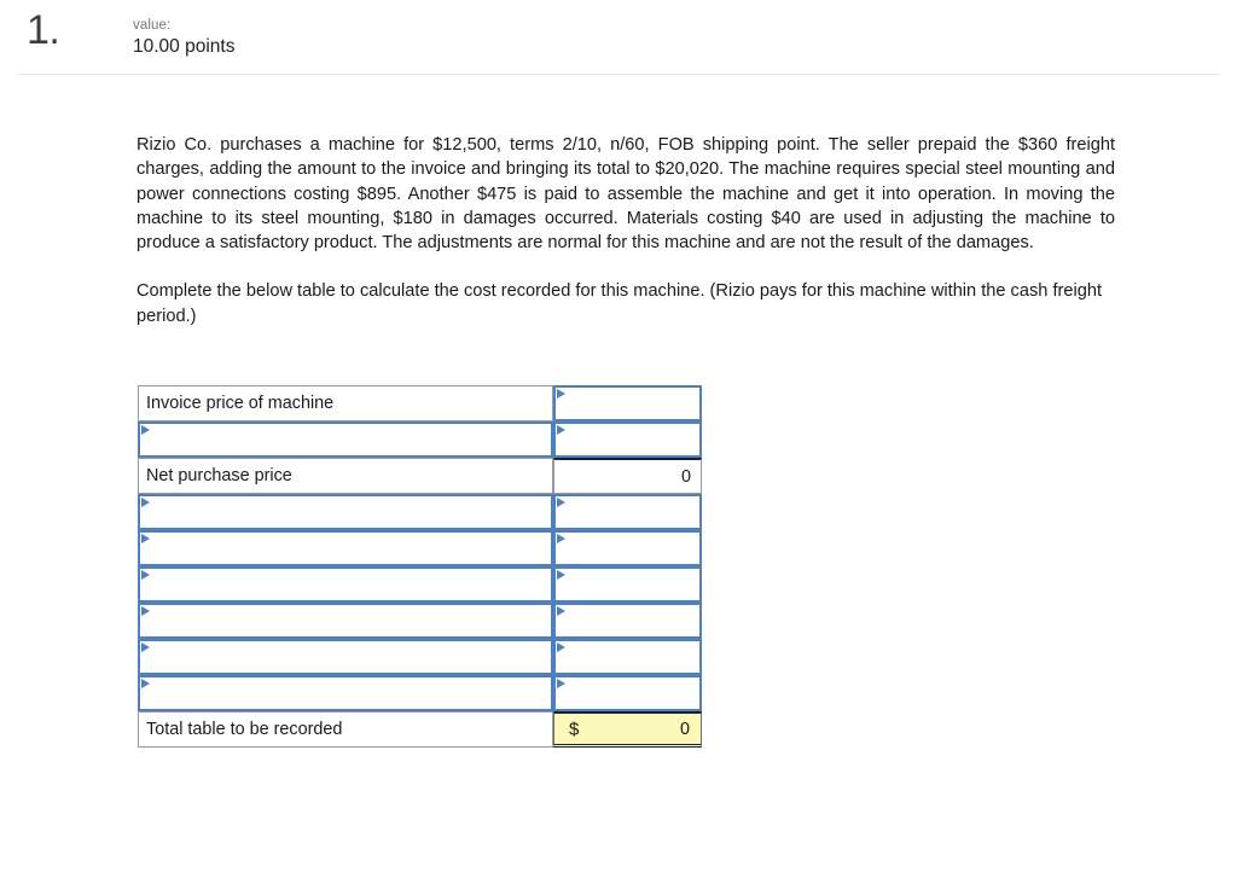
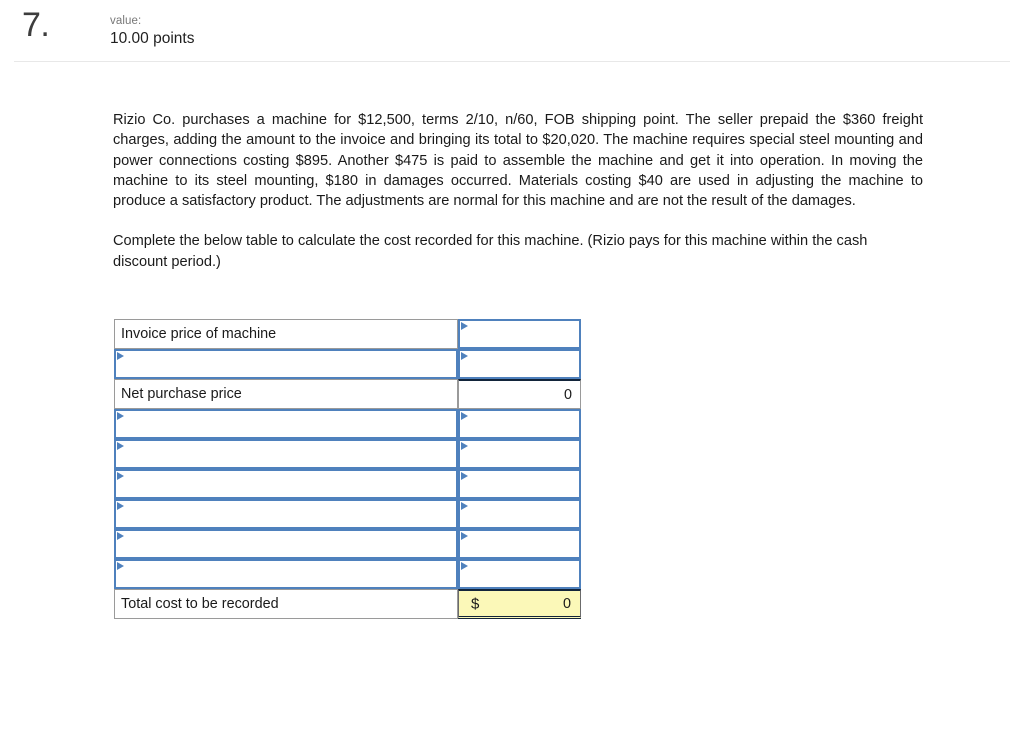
- 1.
+ 7.
  value:
  10.00 points
  Rizio Co. purchases a machine for $12,500, terms 2/10, n/60, FOB shipping point. The seller prepaid the $360 freight charges, adding the amount to the invoice and bringing its total to $20,020. The machine requires special steel mounting and power connections costing $895. Another $475 is paid to assemble the machine and get it into operation. In moving the machine to its steel mounting, $180 in damages occurred. Materials costing $40 are used in adjusting the machine to produce a satisfactory product. The adjustments are normal for this machine and are not the result of the damages.
- Complete the below table to calculate the cost recorded for this machine. (Rizio pays for this machine within the cash freight period.)
+ Complete the below table to calculate the cost recorded for this machine. (Rizio pays for this machine within the cash discount period.)
  Invoice price of machine
  Net purchase price	0
- Total table to be recorded	$ 0
+ Total cost to be recorded	$ 0
